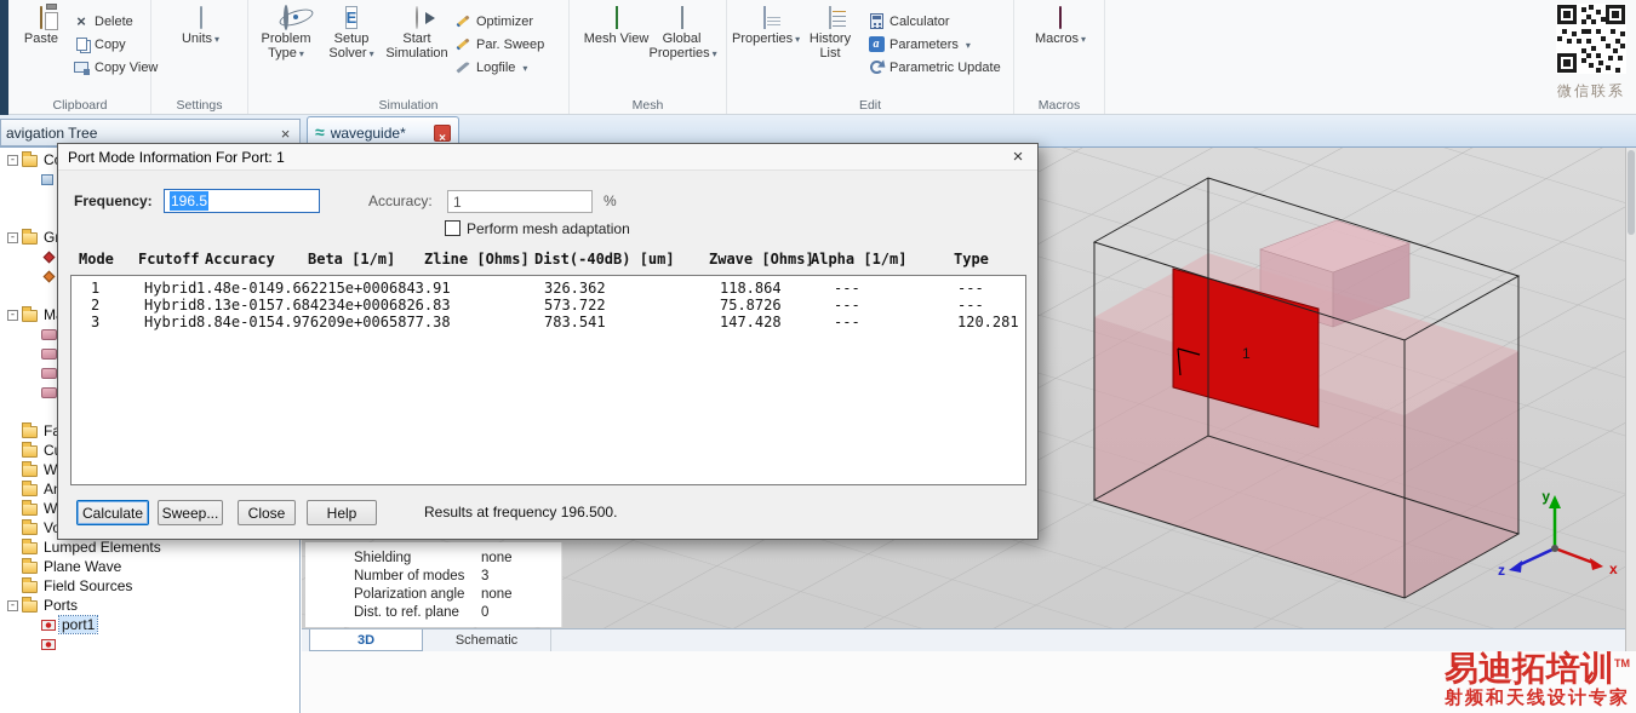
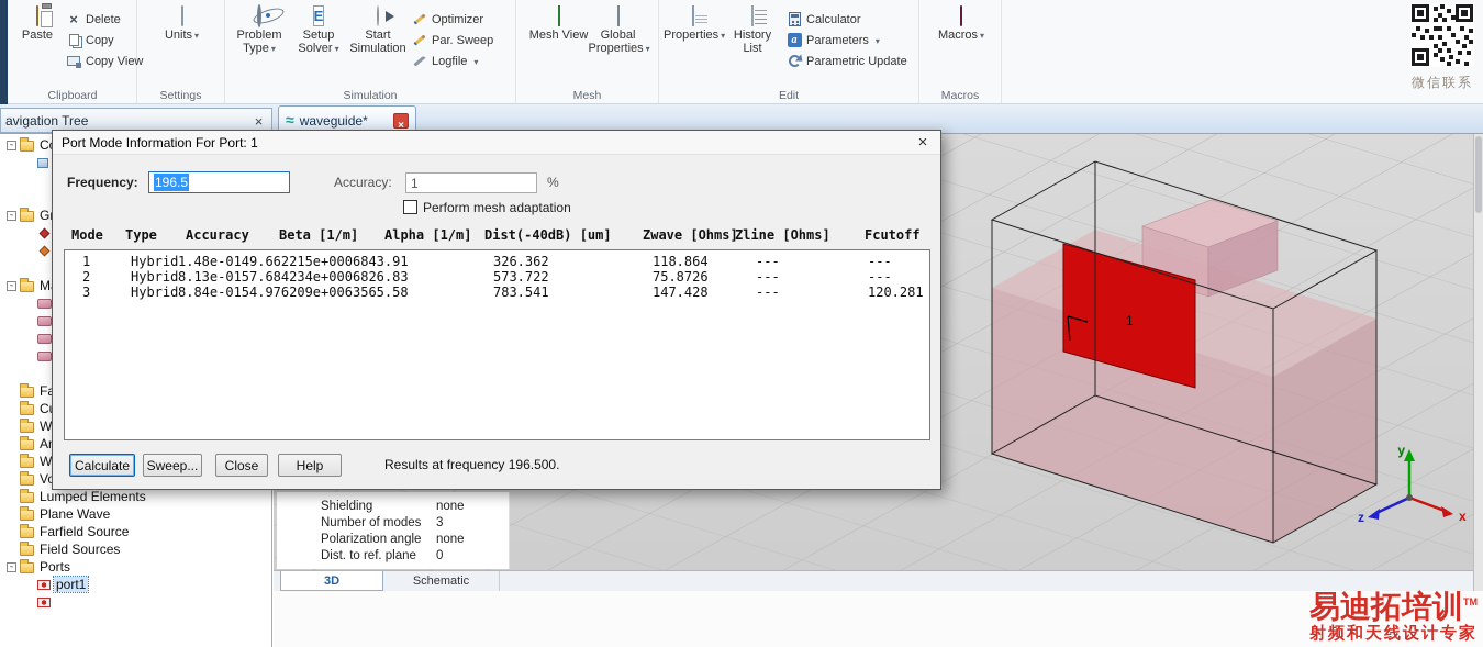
  Paste
  Delete
  Copy
  Copy View
  Clipboard
  Units
  Settings
  Problem Type
  Setup Solver
  Start Simulation
  Optimizer
  Par. Sweep
  Logfile
  Simulation
  Mesh View
  Global Properties
  Mesh
  Properties
  History List
  Calculator
  Parameters
  Parametric Update
  Edit
  Macros
  Macros
  微信联系
  avigation Tree
  waveguide*
  -
  -
  -
  Lumped Elements
  Plane Wave
+ Farfield Source
  Field Sources
  -
  Ports
  port1
  1
  y
  x
  z
  Shielding
  none
  Number of modes
  3
  Polarization angle
  none
  Dist. to ref. plane
  0
  3D
  Schematic
  Port Mode Information For Port: 1
  Frequency:
  196.5
  Accuracy:
  1
  %
  Perform mesh adaptation
  Mode
- Fcutoff
+ Type
  Accuracy
  Beta [1/m]
- Zline [Ohms]
+ Alpha [1/m]
  Dist(-40dB) [um]
  Zwave [Ohms]
- Alpha [1/m]
+ Zline [Ohms]
- Type
+ Fcutoff
  1
  Hybrid
  1.48e-014
  9.662215e+000
  6843.91
  326.362
  118.864
  ---
  ---
  2
  Hybrid
  8.13e-015
  7.684234e+000
  6826.83
  573.722
  75.8726
  ---
  ---
  3
  Hybrid
  8.84e-015
  4.976209e+006
- 5877.38
+ 3565.58
  783.541
  147.428
  ---
  120.281
  Calculate
  Sweep...
  Close
  Help
  Results at frequency 196.500.
  易迪拓培训TM
  射频和天线设计专家
